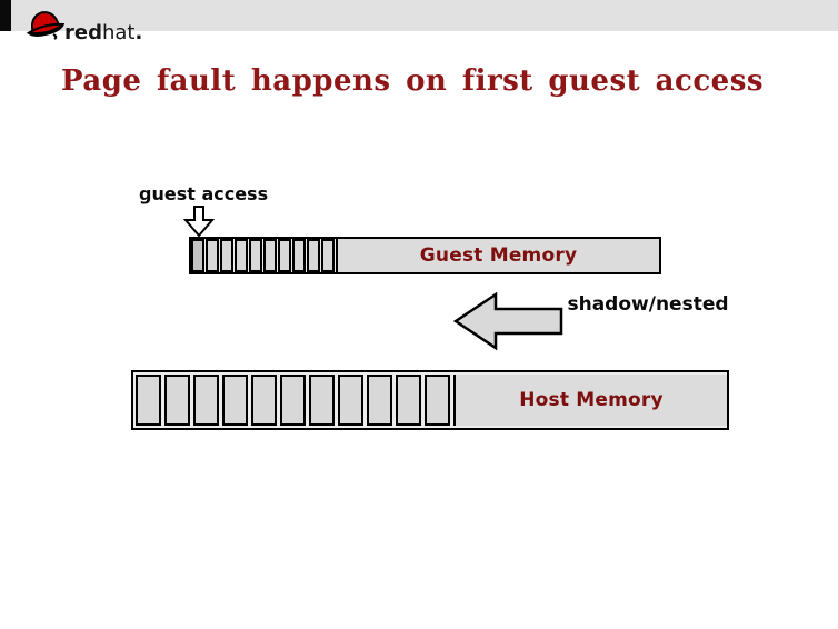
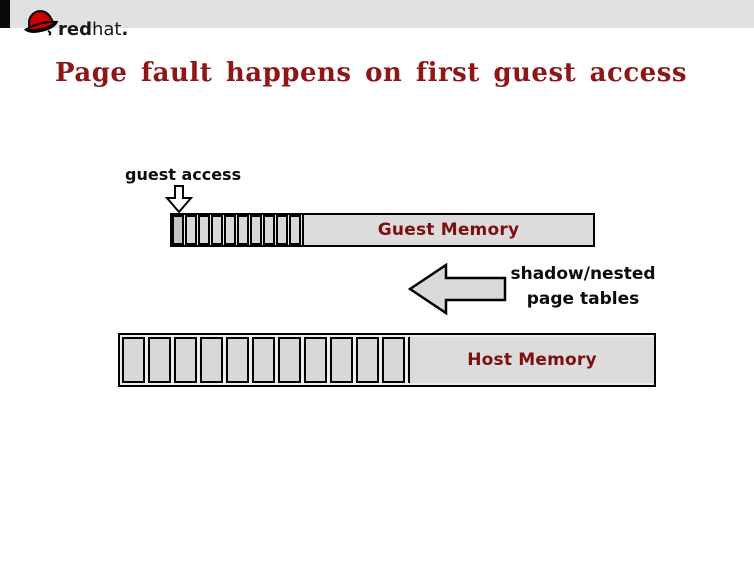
  redhat.
  Page fault happens on first guest access
  guest access
  Guest Memory
  shadow/nested
+ page tables
  Host Memory
